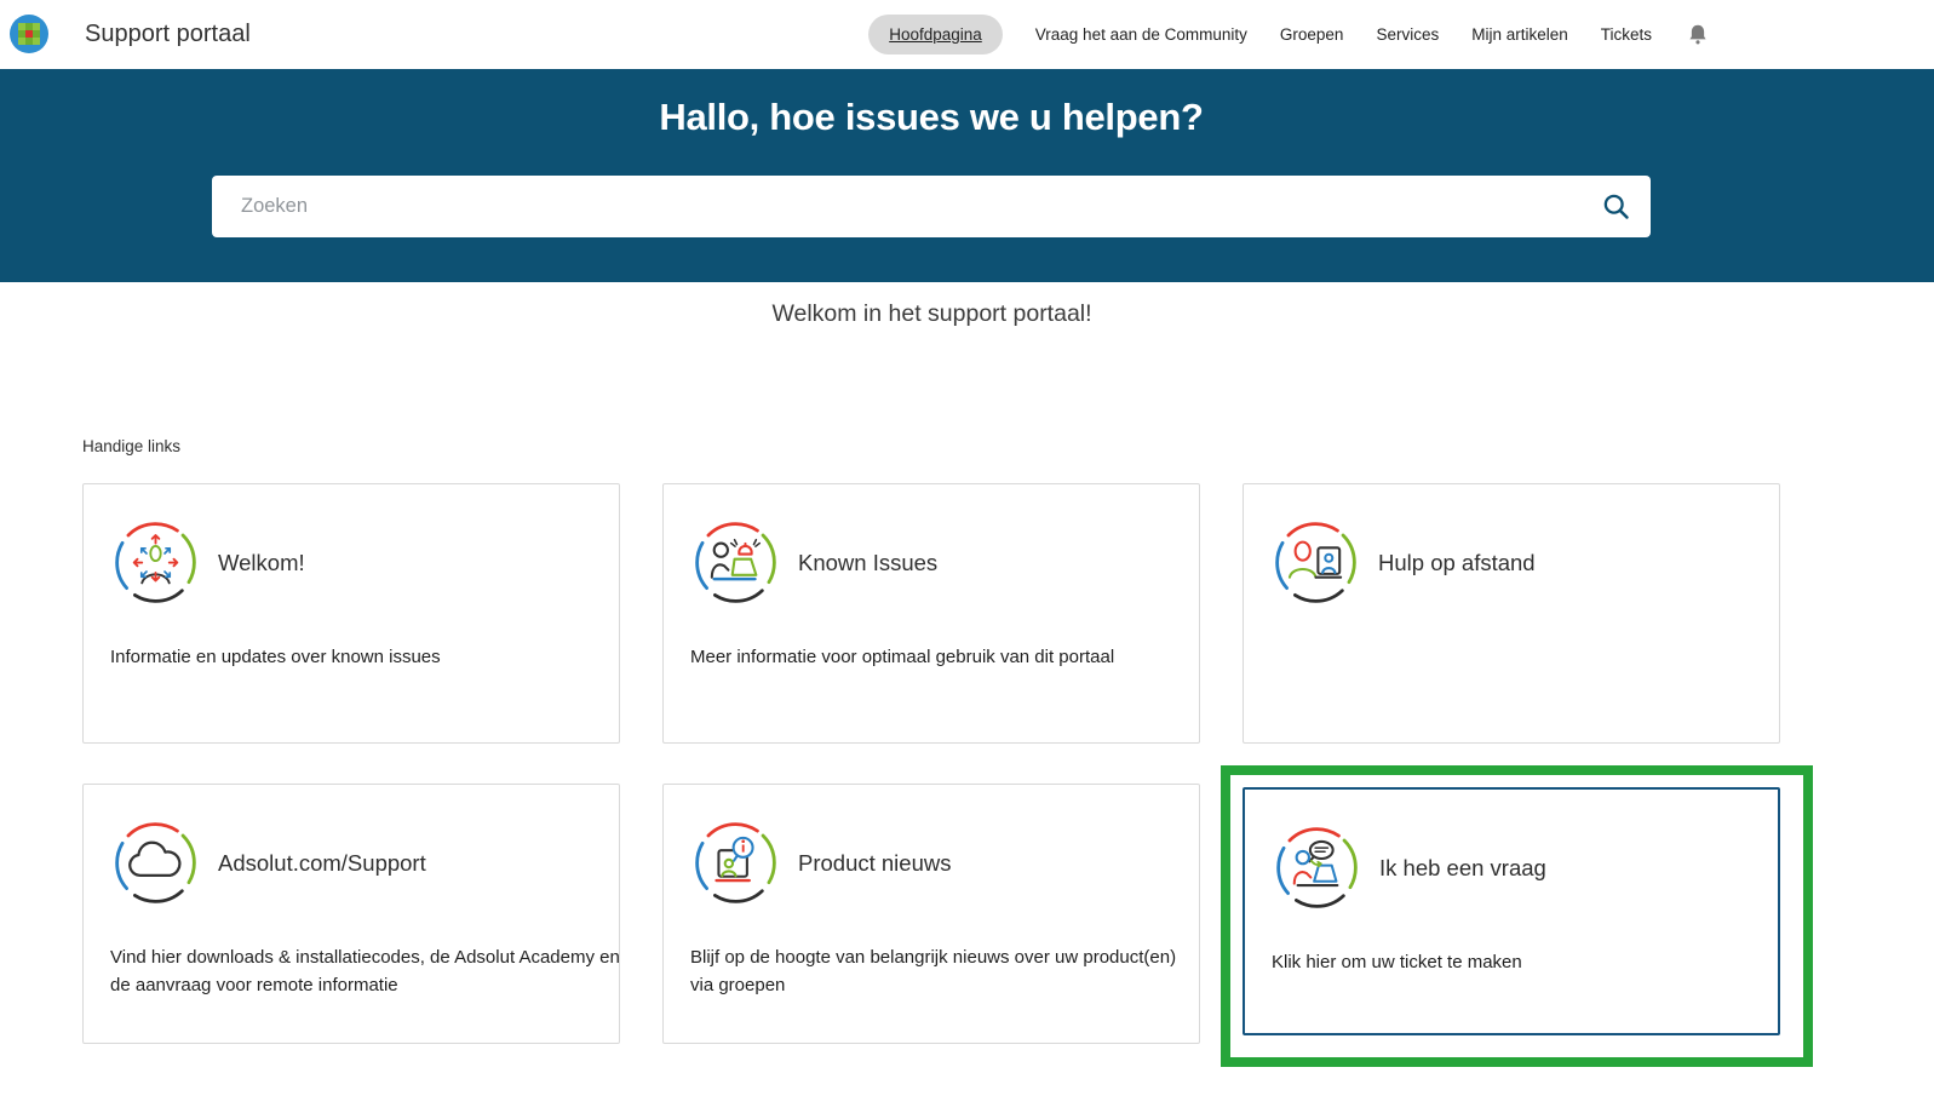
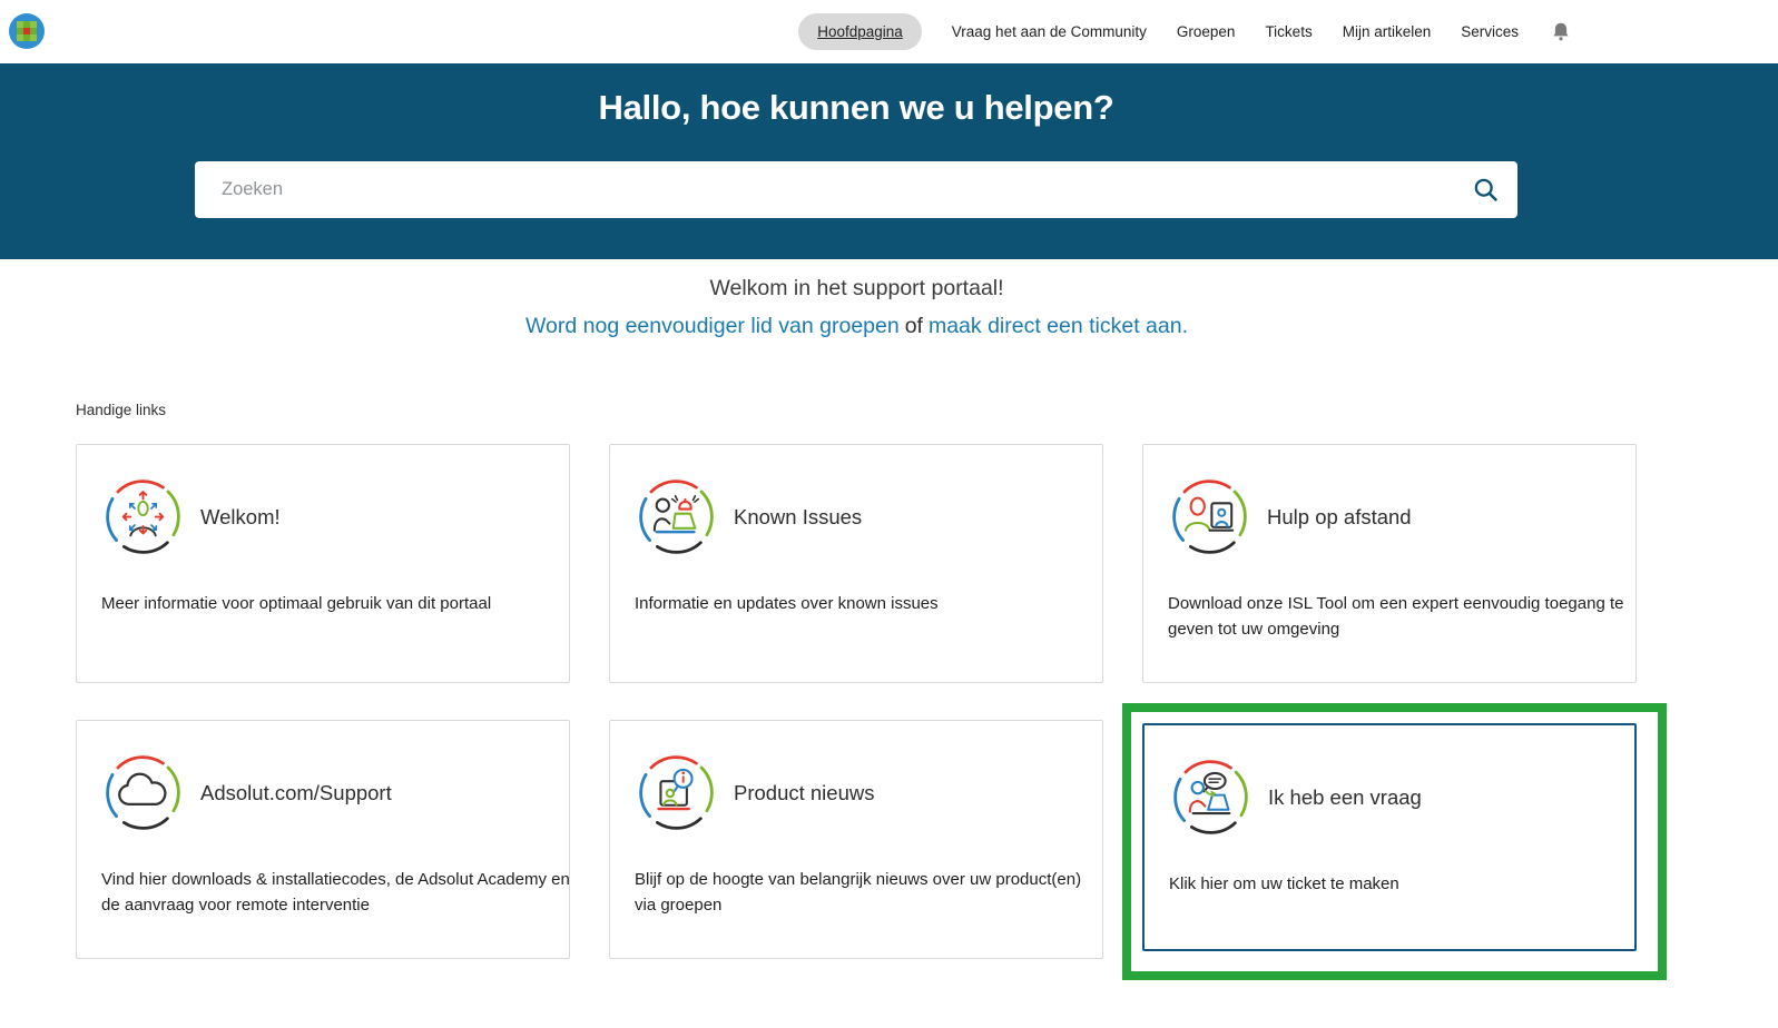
- Support portaal
  Hoofdpagina
  Vraag het aan de Community
  Groepen
- Services
+ Tickets
  Mijn artikelen
- Tickets
+ Services
- Hallo, hoe issues we u helpen?
+ Hallo, hoe kunnen we u helpen?
  Zoeken
  Welkom in het support portaal!
+ Word nog eenvoudiger lid van groepen of maak direct een ticket aan.
  Handige links
  Welkom!
- Informatie en updates over known issues
+ Meer informatie voor optimaal gebruik van dit portaal
  Known Issues
- Meer informatie voor optimaal gebruik van dit portaal
+ Informatie en updates over known issues
  Hulp op afstand
+ Download onze ISL Tool om een expert eenvoudig toegang te geven tot uw omgeving
  Adsolut.com/Support
- Vind hier downloads & installatiecodes, de Adsolut Academy en de aanvraag voor remote informatie
+ Vind hier downloads & installatiecodes, de Adsolut Academy en de aanvraag voor remote interventie
  Product nieuws
  Blijf op de hoogte van belangrijk nieuws over uw product(en) via groepen
  Ik heb een vraag
  Klik hier om uw ticket te maken
